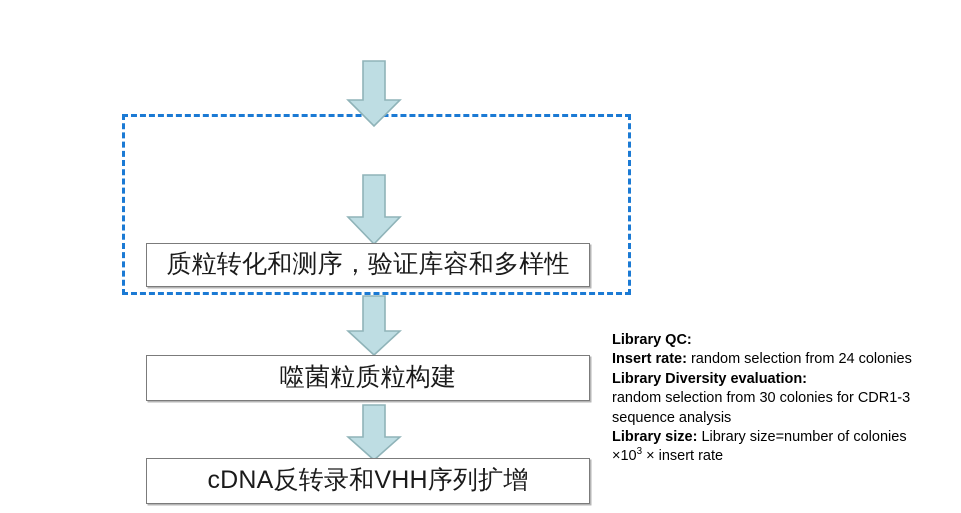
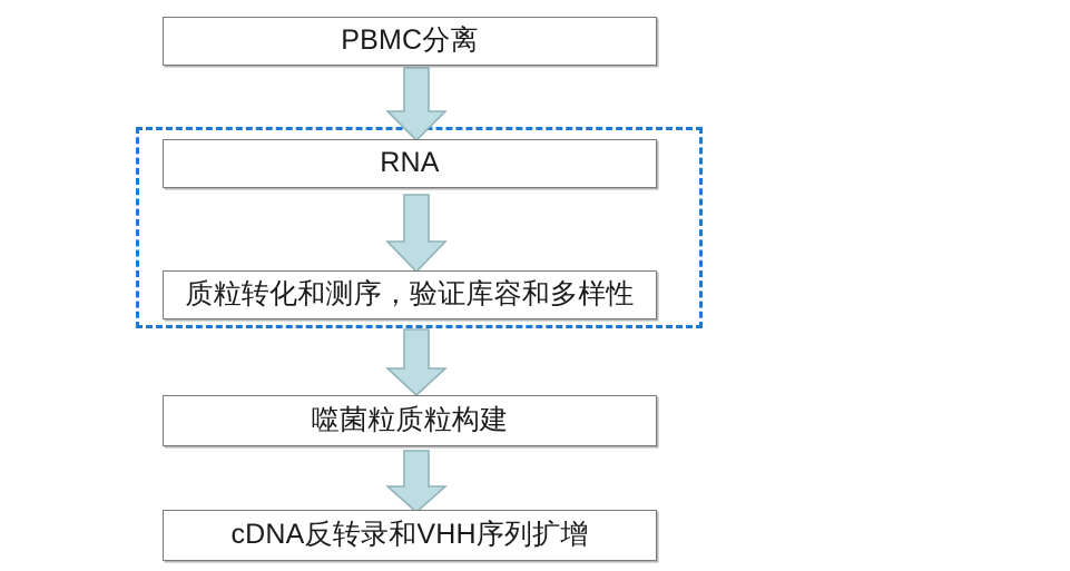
+ PBMC分离
+ RNA
  质粒转化和测序，验证库容和多样性
  噬菌粒质粒构建
  cDNA反转录和VHH序列扩增
- Library QC:
- Insert rate: random selection from 24 colonies
- Library Diversity evaluation:
- random selection from 30 colonies for CDR1-3
- sequence analysis
- Library size: Library size=number of colonies
- ×103 × insert rate
